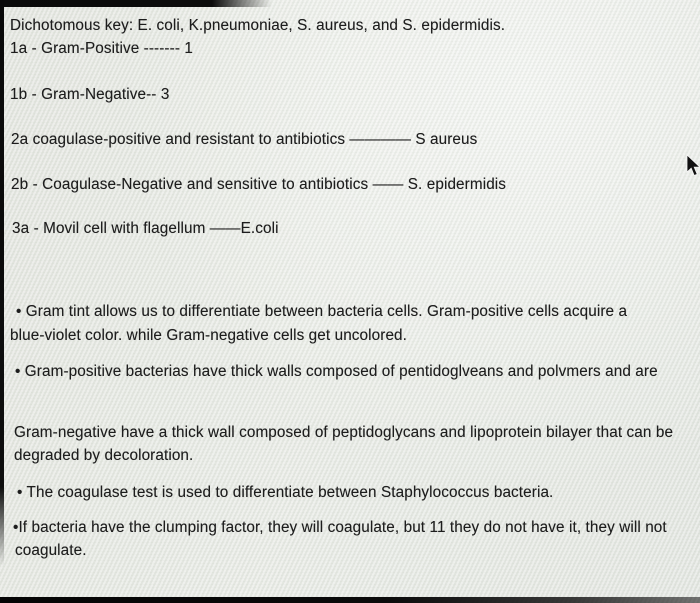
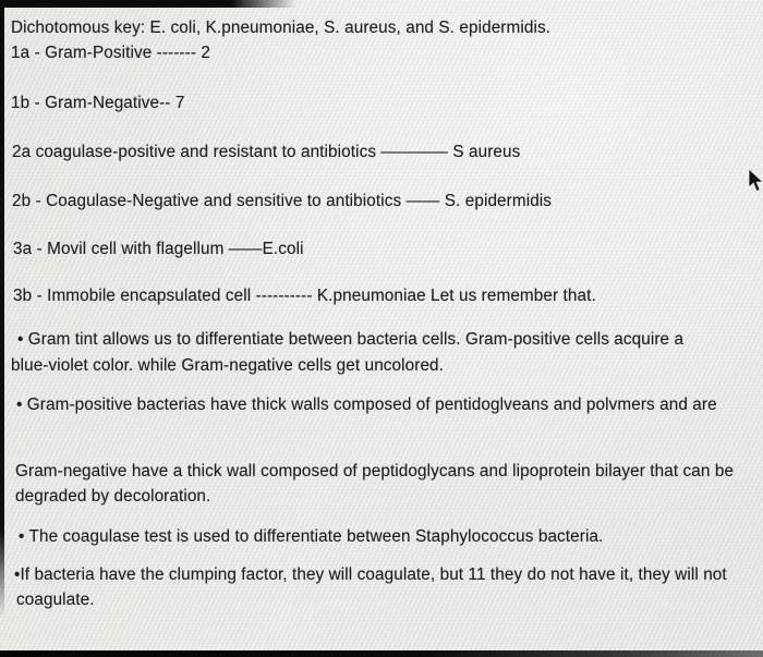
  Dichotomous key: E. coli, K.pneumoniae, S. aureus, and S. epidermidis.
- 1a - Gram-Positive ------- 1
+ 1a - Gram-Positive ------- 2
- 1b - Gram-Negative-- 3
+ 1b - Gram-Negative-- 7
  2a coagulase-positive and resistant to antibiotics ———— S aureus
  2b - Coagulase-Negative and sensitive to antibiotics —— S. epidermidis
  3a - Movil cell with flagellum ——E.coli
+ 3b - Immobile encapsulated cell ---------- K.pneumoniae Let us remember that.
  • Gram tint allows us to differentiate between bacteria cells. Gram-positive cells acquire a
  blue-violet color. while Gram-negative cells get uncolored.
  • Gram-positive bacterias have thick walls composed of pentidoglveans and polvmers and are
  Gram-negative have a thick wall composed of peptidoglycans and lipoprotein bilayer that can be
  degraded by decoloration.
  • The coagulase test is used to differentiate between Staphylococcus bacteria.
  •If bacteria have the clumping factor, they will coagulate, but 11 they do not have it, they will not
  coagulate.
